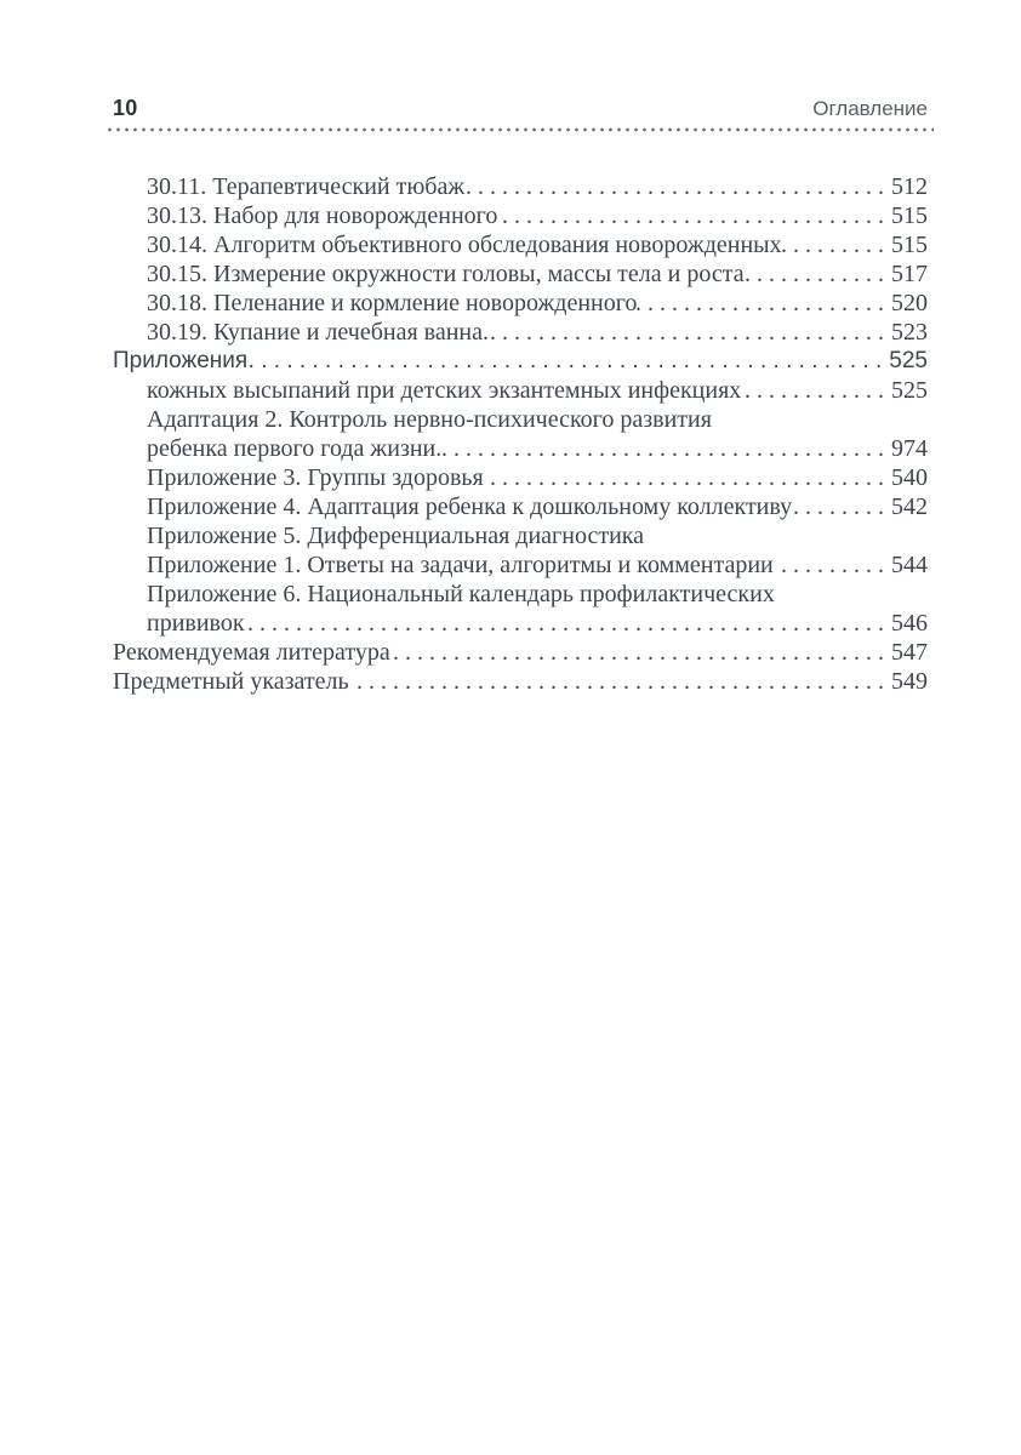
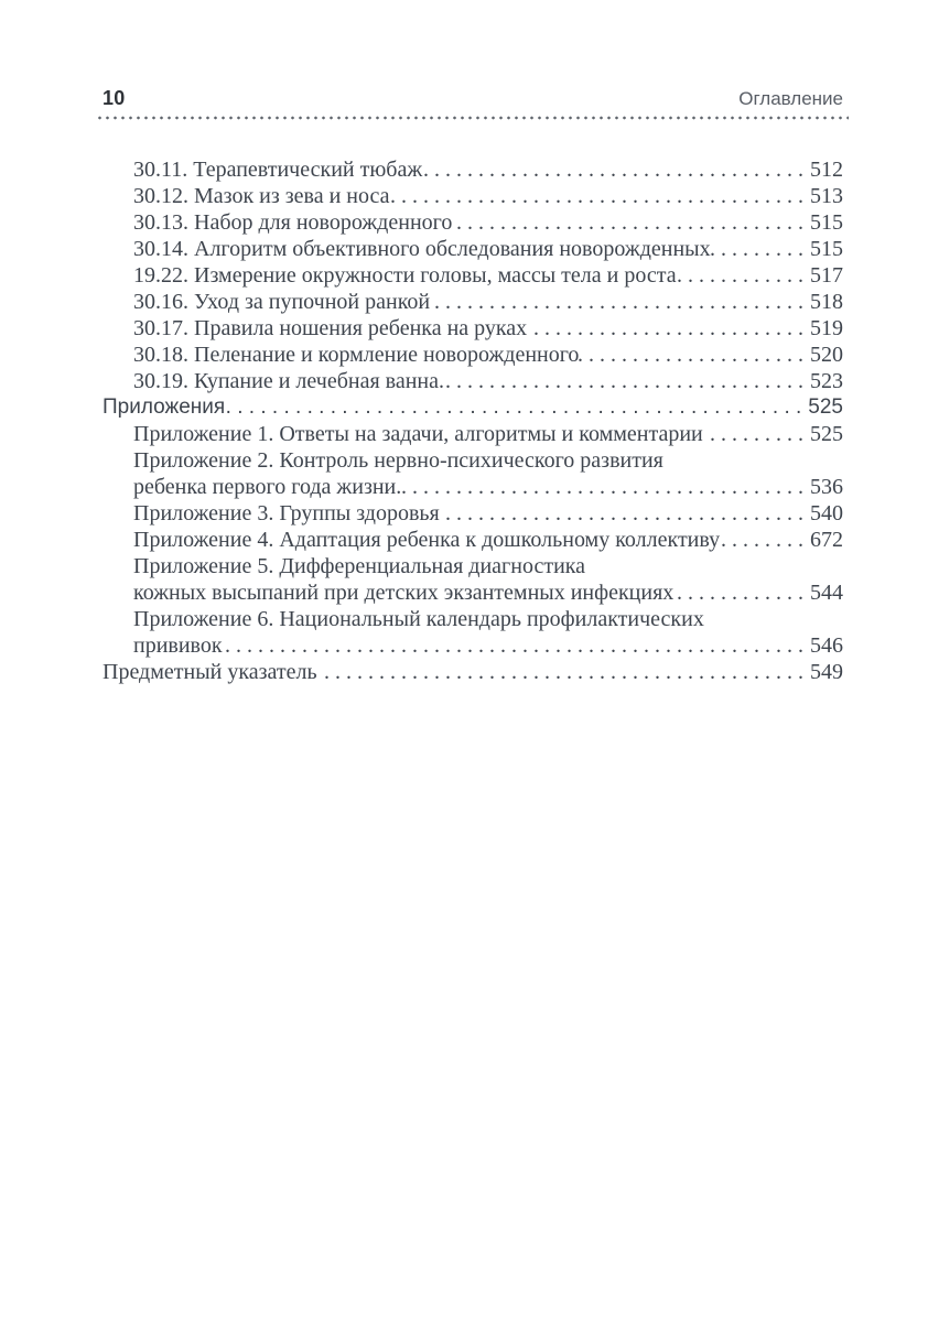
  10
  Оглавление
  30.11. Терапевтический тюбаж
  512
+ 30.12. Мазок из зева и носа
+ 513
  30.13. Набор для новорожденного
  515
  30.14. Алгоритм объективного обследования новорожденных
  515
- 30.15. Измерение окружности головы, массы тела и роста
+ 19.22. Измерение окружности головы, массы тела и роста
  517
+ 30.16. Уход за пупочной ранкой
+ 518
+ 30.17. Правила ношения ребенка на руках
+ 519
  30.18. Пеленание и кормление новорожденного
  520
  30.19. Купание и лечебная ванна.
  523
  Приложения
  525
- кожных высыпаний при детских экзантемных инфекциях
+ Приложение 1. Ответы на задачи, алгоритмы и комментарии
  525
- Адаптация 2. Контроль нервно-психического развития
+ Приложение 2. Контроль нервно-психического развития
  ребенка первого года жизни.
- 974
+ 536
  Приложение 3. Группы здоровья
  540
  Приложение 4. Адаптация ребенка к дошкольному коллективу
- 542
+ 672
  Приложение 5. Дифференциальная диагностика
- Приложение 1. Ответы на задачи, алгоритмы и комментарии
+ кожных высыпаний при детских экзантемных инфекциях
  544
  Приложение 6. Национальный календарь профилактических
  прививок
  546
- Рекомендуемая литература
- 547
  Предметный указатель
  549
